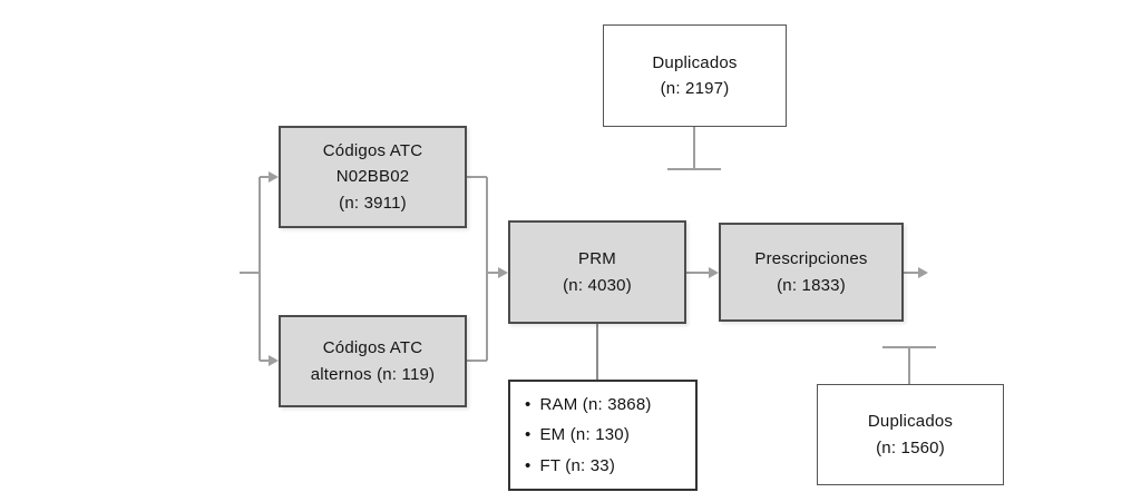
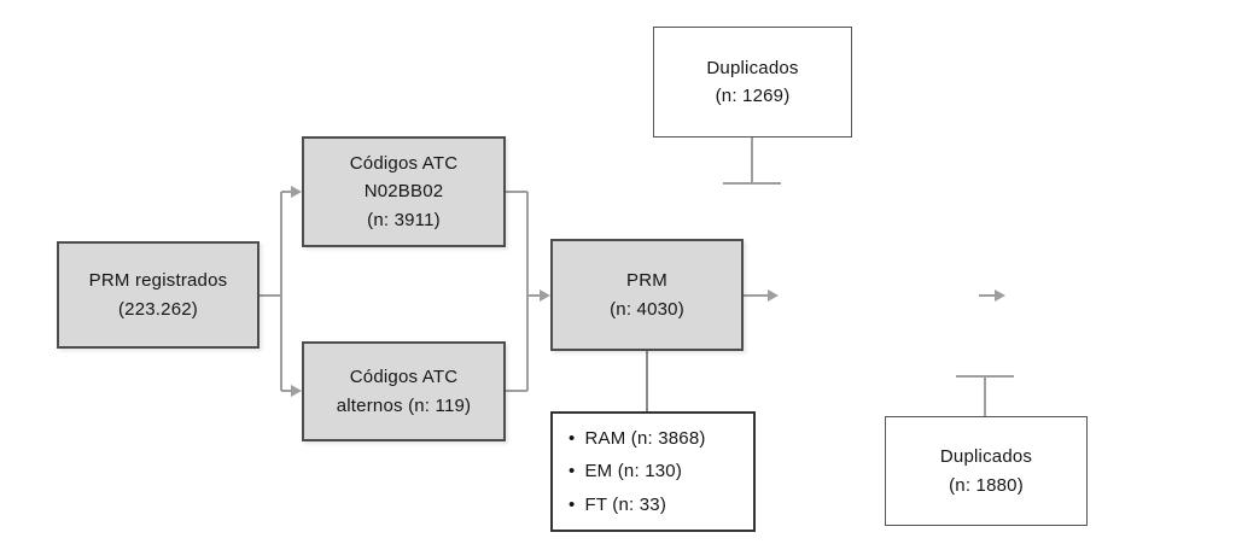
+ PRM registrados
+ (223.262)
  Códigos ATC
  N02BB02
  (n: 3911)
  Códigos ATC
  alternos (n: 119)
  PRM
  (n: 4030)
  Duplicados
- (n: 2197)
+ (n: 1269)
- Prescripciones
- (n: 1833)
  •
  RAM (n: 3868)
  •
  EM (n: 130)
  •
  FT (n: 33)
  Duplicados
- (n: 1560)
+ (n: 1880)
